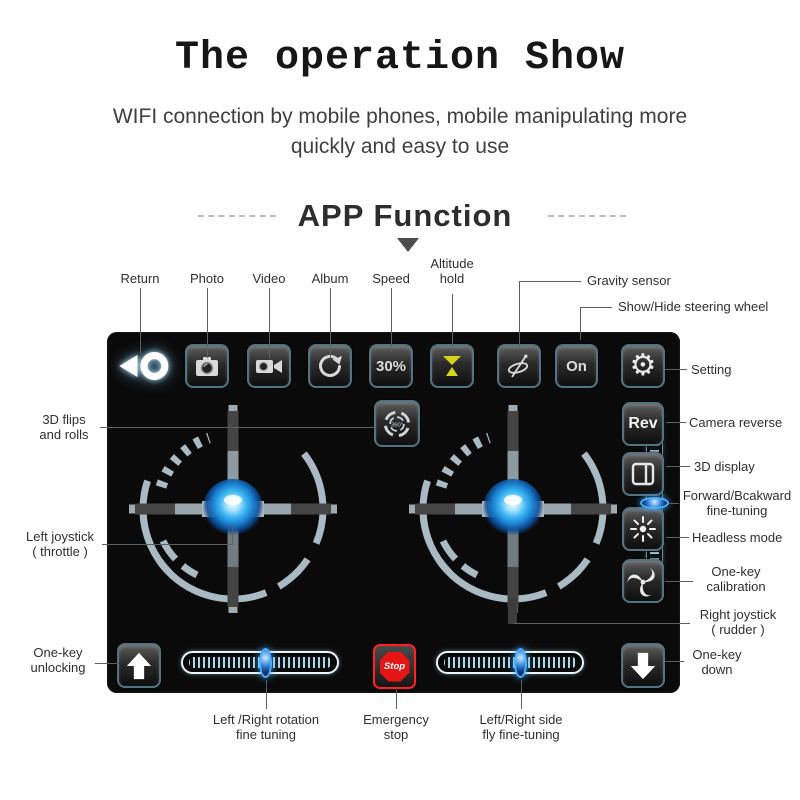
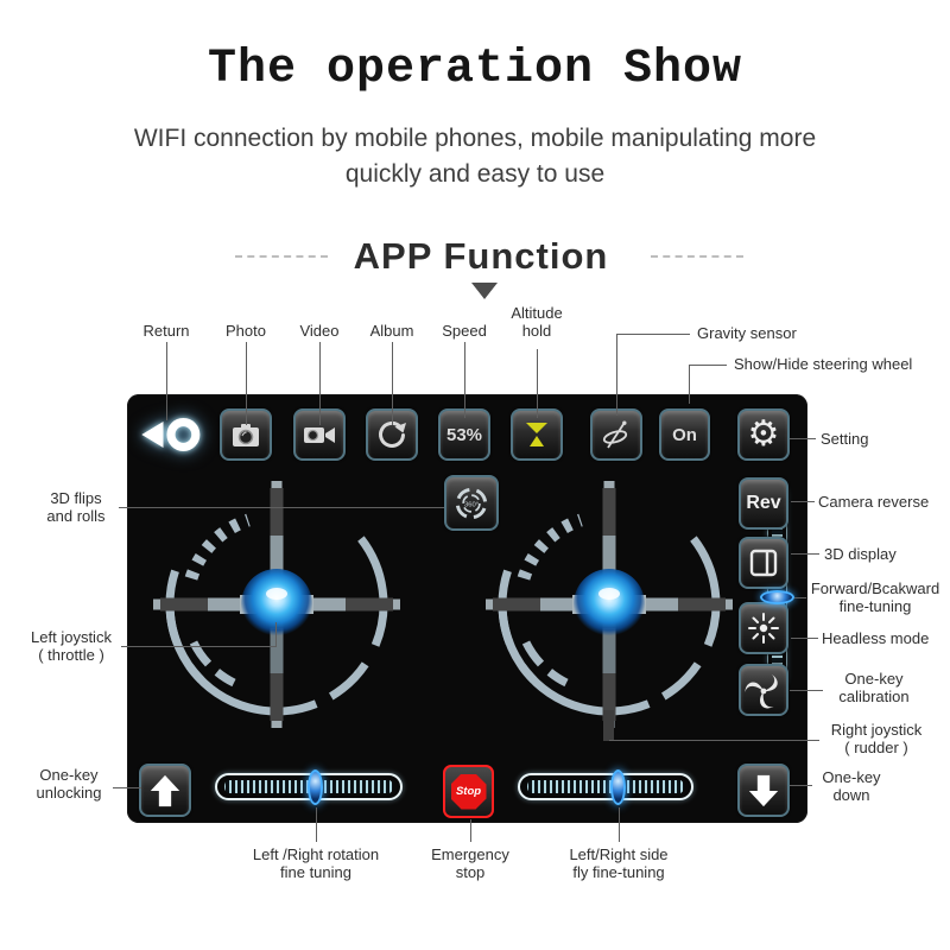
  The operation Show
  WIFI connection by mobile phones, mobile manipulating more
  quickly and easy to use
  APP Function
  Return
  Photo
  Video
  Album
  Speed
  Altitude
  hold
  Gravity sensor
  Show/Hide steering wheel
  3D flips
  and rolls
  Left joystick
  ( throttle )
  One-key
  unlocking
  Setting
  Camera reverse
  3D display
  Forward/Bcakward
  fine-tuning
  Headless mode
  One-key
  calibration
  Right joystick
  ( rudder )
  One-key
  down
  Left /Right rotation
  fine tuning
  Emergency
  stop
  Left/Right side
  fly fine-tuning
- 30%
+ 53%
  On
  ⚙
  Rev
  Stop
